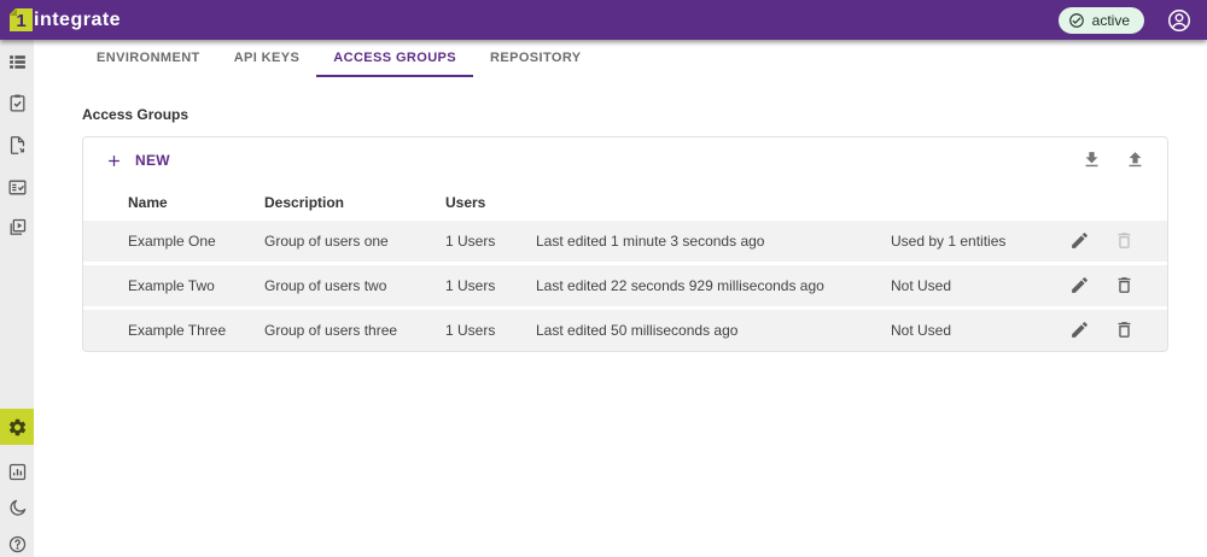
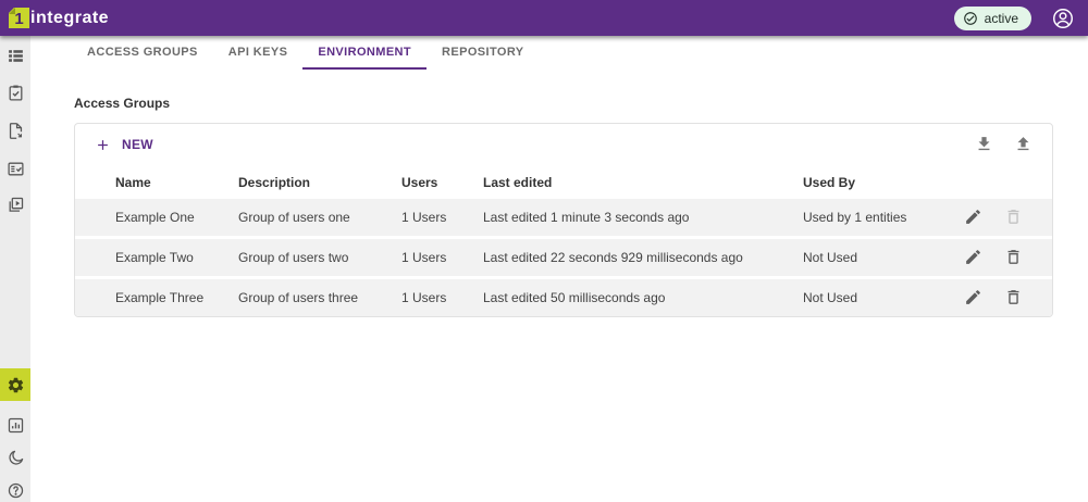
  1
  integrate
  active
- ENVIRONMENT
+ ACCESS GROUPS
  API KEYS
- ACCESS GROUPS
+ ENVIRONMENT
  REPOSITORY
  Access Groups
  NEW
  Name
  Description
  Users
+ Last edited
+ Used By
  Example One
  Group of users one
  1 Users
  Last edited 1 minute 3 seconds ago
  Used by 1 entities
  Example Two
  Group of users two
  1 Users
  Last edited 22 seconds 929 milliseconds ago
  Not Used
  Example Three
  Group of users three
  1 Users
  Last edited 50 milliseconds ago
  Not Used
